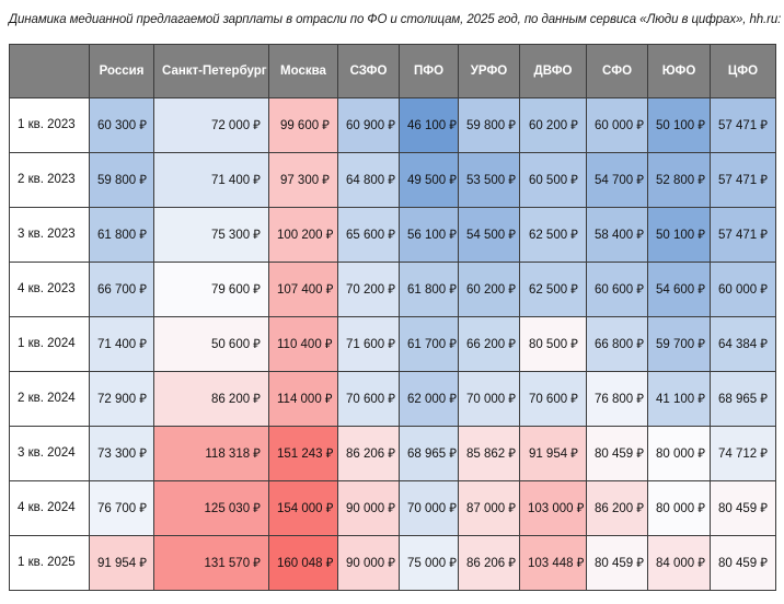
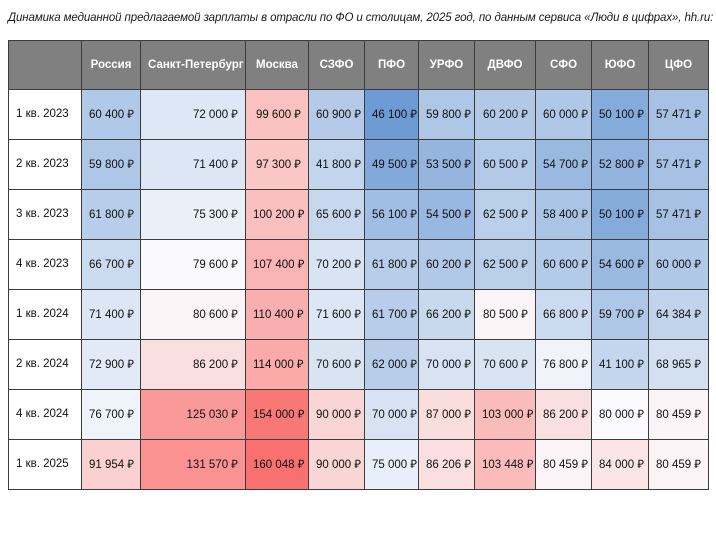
  Динамика медианной предлагаемой зарплаты в отрасли по ФО и столицам, 2025 год, по данным сервиса «Люди в цифрах», hh.ru:
  	Россия	Санкт-Петербург	Москва	СЗФО	ПФО	УРФО	ДВФО	СФО	ЮФО	ЦФО
- 1 кв. 2023	60 300 ₽	72 000 ₽	99 600 ₽	60 900 ₽	46 100 ₽	59 800 ₽	60 200 ₽	60 000 ₽	50 100 ₽	57 471 ₽
+ 1 кв. 2023	60 400 ₽	72 000 ₽	99 600 ₽	60 900 ₽	46 100 ₽	59 800 ₽	60 200 ₽	60 000 ₽	50 100 ₽	57 471 ₽
- 2 кв. 2023	59 800 ₽	71 400 ₽	97 300 ₽	64 800 ₽	49 500 ₽	53 500 ₽	60 500 ₽	54 700 ₽	52 800 ₽	57 471 ₽
+ 2 кв. 2023	59 800 ₽	71 400 ₽	97 300 ₽	41 800 ₽	49 500 ₽	53 500 ₽	60 500 ₽	54 700 ₽	52 800 ₽	57 471 ₽
  3 кв. 2023	61 800 ₽	75 300 ₽	100 200 ₽	65 600 ₽	56 100 ₽	54 500 ₽	62 500 ₽	58 400 ₽	50 100 ₽	57 471 ₽
  4 кв. 2023	66 700 ₽	79 600 ₽	107 400 ₽	70 200 ₽	61 800 ₽	60 200 ₽	62 500 ₽	60 600 ₽	54 600 ₽	60 000 ₽
- 1 кв. 2024	71 400 ₽	50 600 ₽	110 400 ₽	71 600 ₽	61 700 ₽	66 200 ₽	80 500 ₽	66 800 ₽	59 700 ₽	64 384 ₽
+ 1 кв. 2024	71 400 ₽	80 600 ₽	110 400 ₽	71 600 ₽	61 700 ₽	66 200 ₽	80 500 ₽	66 800 ₽	59 700 ₽	64 384 ₽
  2 кв. 2024	72 900 ₽	86 200 ₽	114 000 ₽	70 600 ₽	62 000 ₽	70 000 ₽	70 600 ₽	76 800 ₽	41 100 ₽	68 965 ₽
- 3 кв. 2024	73 300 ₽	118 318 ₽	151 243 ₽	86 206 ₽	68 965 ₽	85 862 ₽	91 954 ₽	80 459 ₽	80 000 ₽	74 712 ₽
  4 кв. 2024	76 700 ₽	125 030 ₽	154 000 ₽	90 000 ₽	70 000 ₽	87 000 ₽	103 000 ₽	86 200 ₽	80 000 ₽	80 459 ₽
  1 кв. 2025	91 954 ₽	131 570 ₽	160 048 ₽	90 000 ₽	75 000 ₽	86 206 ₽	103 448 ₽	80 459 ₽	84 000 ₽	80 459 ₽
